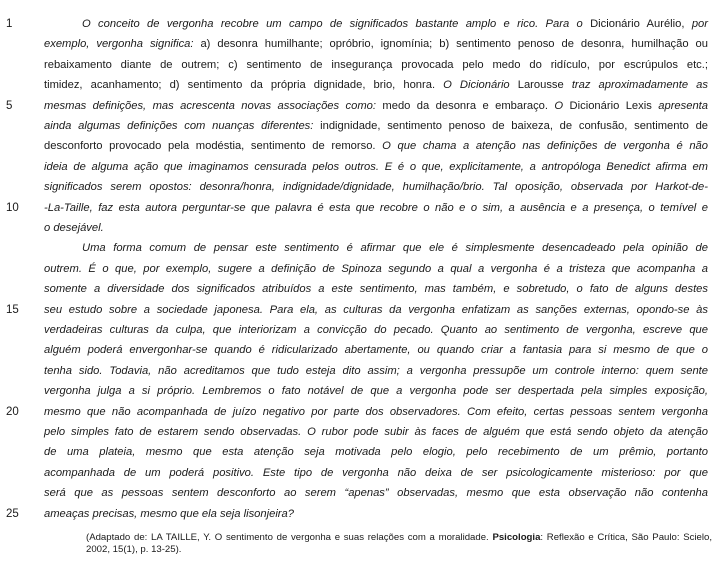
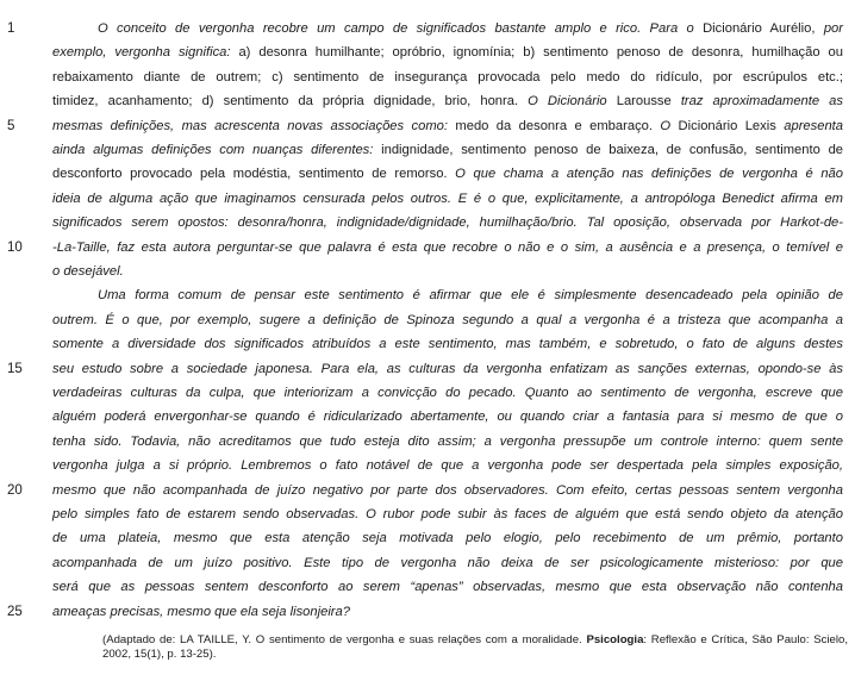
  1
  5
  10
  15
  20
  25
  O conceito de vergonha recobre um campo de significados bastante amplo e rico. Para o Dicionário Aurélio, por
  exemplo, vergonha significa: a) desonra humilhante; opróbrio, ignomínia; b) sentimento penoso de desonra, humilhação ou
  rebaixamento diante de outrem; c) sentimento de insegurança provocada pelo medo do ridículo, por escrúpulos etc.;
  timidez, acanhamento; d) sentimento da própria dignidade, brio, honra. O Dicionário Larousse traz aproximadamente as
  mesmas definições, mas acrescenta novas associações como: medo da desonra e embaraço. O Dicionário Lexis apresenta
  ainda algumas definições com nuanças diferentes: indignidade, sentimento penoso de baixeza, de confusão, sentimento de
  desconforto provocado pela modéstia, sentimento de remorso. O que chama a atenção nas definições de vergonha é não
  ideia de alguma ação que imaginamos censurada pelos outros. E é o que, explicitamente, a antropóloga Benedict afirma em
  significados serem opostos: desonra/honra, indignidade/dignidade, humilhação/brio. Tal oposição, observada por Harkot-de-
  -La-Taille, faz esta autora perguntar-se que palavra é esta que recobre o não e o sim, a ausência e a presença, o temível e
  o desejável.
  Uma forma comum de pensar este sentimento é afirmar que ele é simplesmente desencadeado pela opinião de
  outrem. É o que, por exemplo, sugere a definição de Spinoza segundo a qual a vergonha é a tristeza que acompanha a
  somente a diversidade dos significados atribuídos a este sentimento, mas também, e sobretudo, o fato de alguns destes
  seu estudo sobre a sociedade japonesa. Para ela, as culturas da vergonha enfatizam as sanções externas, opondo-se às
  verdadeiras culturas da culpa, que interiorizam a convicção do pecado. Quanto ao sentimento de vergonha, escreve que
  alguém poderá envergonhar-se quando é ridicularizado abertamente, ou quando criar a fantasia para si mesmo de que o
  tenha sido. Todavia, não acreditamos que tudo esteja dito assim; a vergonha pressupõe um controle interno: quem sente
  vergonha julga a si próprio. Lembremos o fato notável de que a vergonha pode ser despertada pela simples exposição,
  mesmo que não acompanhada de juízo negativo por parte dos observadores. Com efeito, certas pessoas sentem vergonha
  pelo simples fato de estarem sendo observadas. O rubor pode subir às faces de alguém que está sendo objeto da atenção
  de uma plateia, mesmo que esta atenção seja motivada pelo elogio, pelo recebimento de um prêmio, portanto
- acompanhada de um poderá positivo. Este tipo de vergonha não deixa de ser psicologicamente misterioso: por que
+ acompanhada de um juízo positivo. Este tipo de vergonha não deixa de ser psicologicamente misterioso: por que
  será que as pessoas sentem desconforto ao serem “apenas” observadas, mesmo que esta observação não contenha
  ameaças precisas, mesmo que ela seja lisonjeira?
  (Adaptado de: LA TAILLE, Y. O sentimento de vergonha e suas relações com a moralidade. Psicologia: Reflexão e Crítica, São Paulo: Scielo, 2002, 15(1), p. 13-25).
